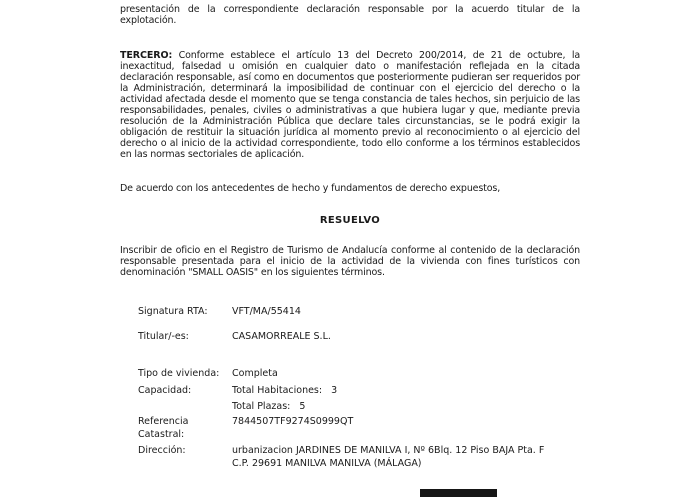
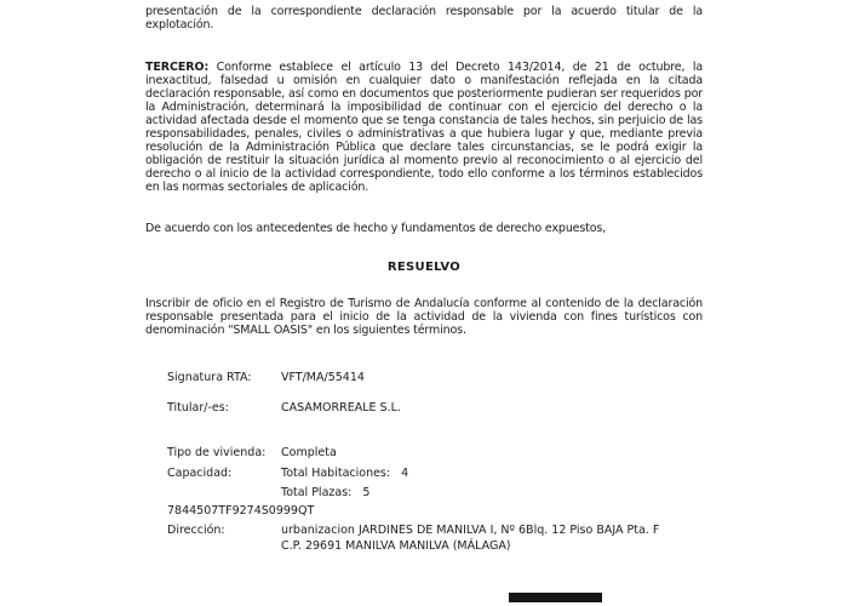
  presentación de la correspondiente declaración responsable por la acuerdo titular de la explotación.
- TERCERO: Conforme establece el artículo 13 del Decreto 200/2014, de 21 de octubre, la inexactitud, falsedad u omisión en cualquier dato o manifestación reflejada en la citada declaración responsable, así como en documentos que posteriormente pudieran ser requeridos por la Administración, determinará la imposibilidad de continuar con el ejercicio del derecho o la actividad afectada desde el momento que se tenga constancia de tales hechos, sin perjuicio de las responsabilidades, penales, civiles o administrativas a que hubiera lugar y que, mediante previa resolución de la Administración Pública que declare tales circunstancias, se le podrá exigir la obligación de restituir la situación jurídica al momento previo al reconocimiento o al ejercicio del derecho o al inicio de la actividad correspondiente, todo ello conforme a los términos establecidos en las normas sectoriales de aplicación.
+ TERCERO: Conforme establece el artículo 13 del Decreto 143/2014, de 21 de octubre, la inexactitud, falsedad u omisión en cualquier dato o manifestación reflejada en la citada declaración responsable, así como en documentos que posteriormente pudieran ser requeridos por la Administración, determinará la imposibilidad de continuar con el ejercicio del derecho o la actividad afectada desde el momento que se tenga constancia de tales hechos, sin perjuicio de las responsabilidades, penales, civiles o administrativas a que hubiera lugar y que, mediante previa resolución de la Administración Pública que declare tales circunstancias, se le podrá exigir la obligación de restituir la situación jurídica al momento previo al reconocimiento o al ejercicio del derecho o al inicio de la actividad correspondiente, todo ello conforme a los términos establecidos en las normas sectoriales de aplicación.
  De acuerdo con los antecedentes de hecho y fundamentos de derecho expuestos,
  RESUELVO
  Inscribir de oficio en el Registro de Turismo de Andalucía conforme al contenido de la declaración responsable presentada para el inicio de la actividad de la vivienda con fines turísticos con denominación "SMALL OASIS" en los siguientes términos.
  Signatura RTA:
  VFT/MA/55414
  Titular/-es:
  CASAMORREALE S.L.
  Tipo de vivienda:
  Completa
  Capacidad:
- Total Habitaciones: 3
+ Total Habitaciones: 4
  Total Plazas: 5
- Referencia
- Catastral:
  7844507TF9274S0999QT
  Dirección:
  urbanizacion JARDINES DE MANILVA I, Nº 6Blq. 12 Piso BAJA Pta. F
  C.P. 29691 MANILVA MANILVA (MÁLAGA)
